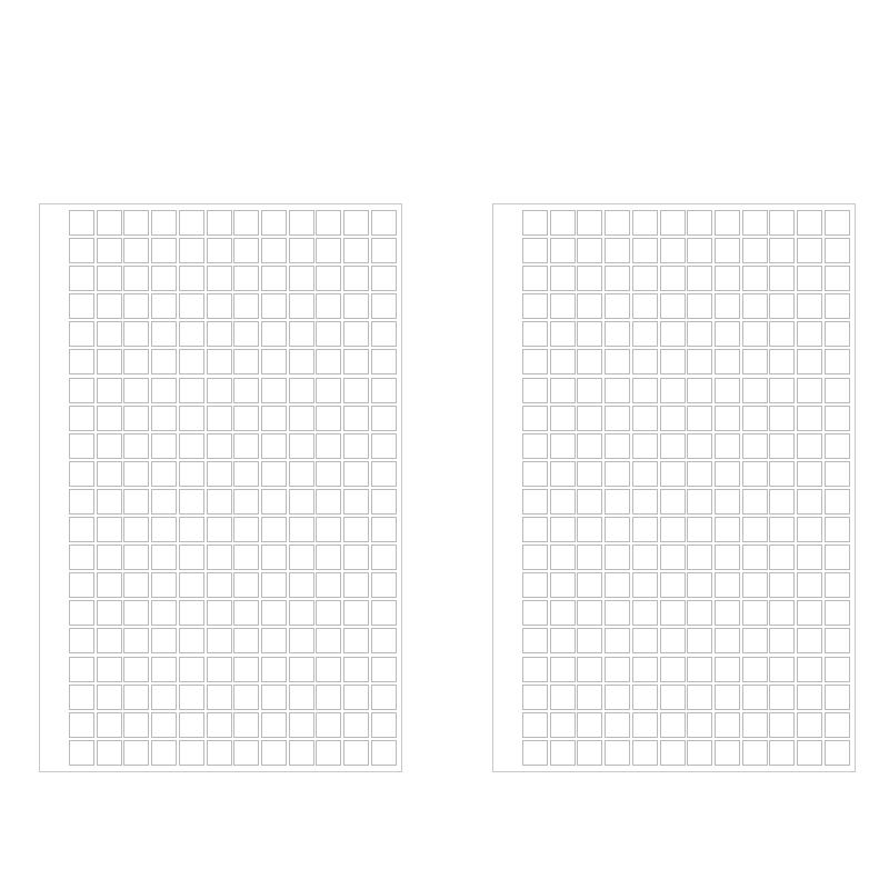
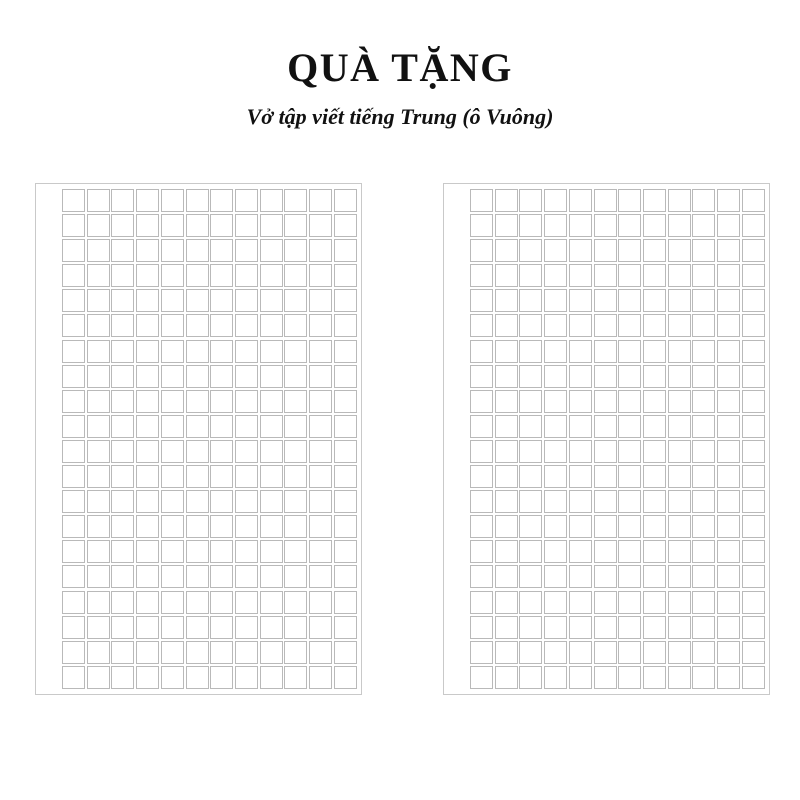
+ QUÀ TẶNG
+ Vở tập viết tiếng Trung (ô Vuông)
